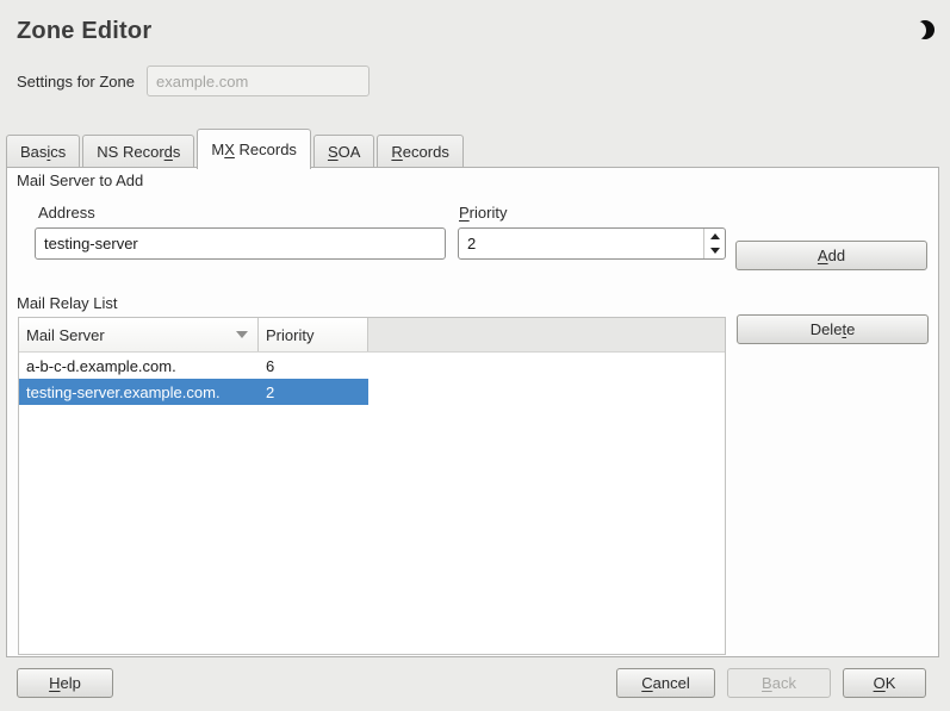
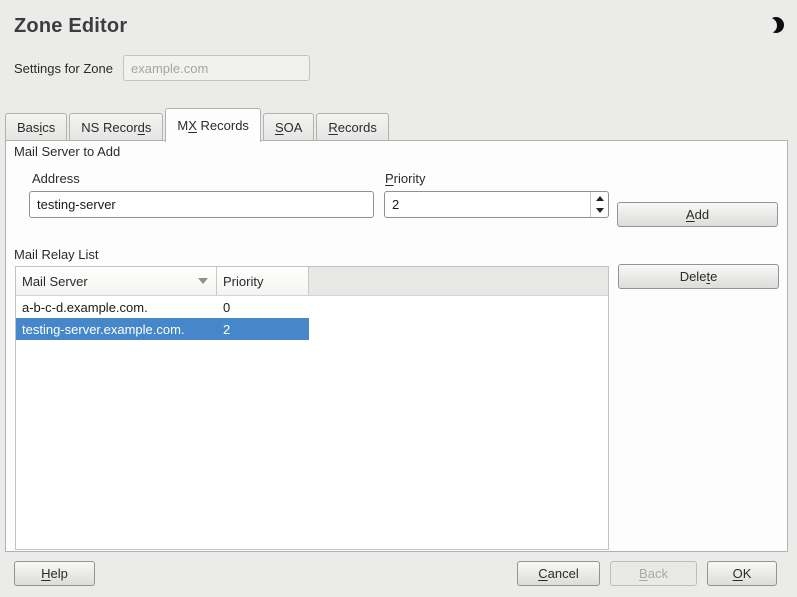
  Zone Editor
  Settings for Zone
  example.com
  Basics
  NS Records
  MX Records
  SOA
  Records
  Mail Server to Add
  Address
  testing-server
  Priority
  2
  Add
  Mail Relay List
  Mail Server
  Priority
  a-b-c-d.example.com.
- 6
+ 0
  testing-server.example.com.
  2
  Delete
  Help
  Cancel
  Back
  OK
